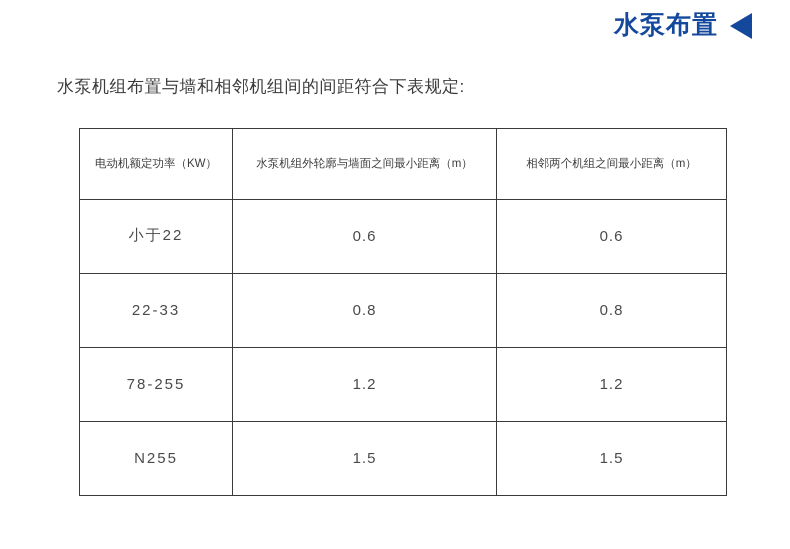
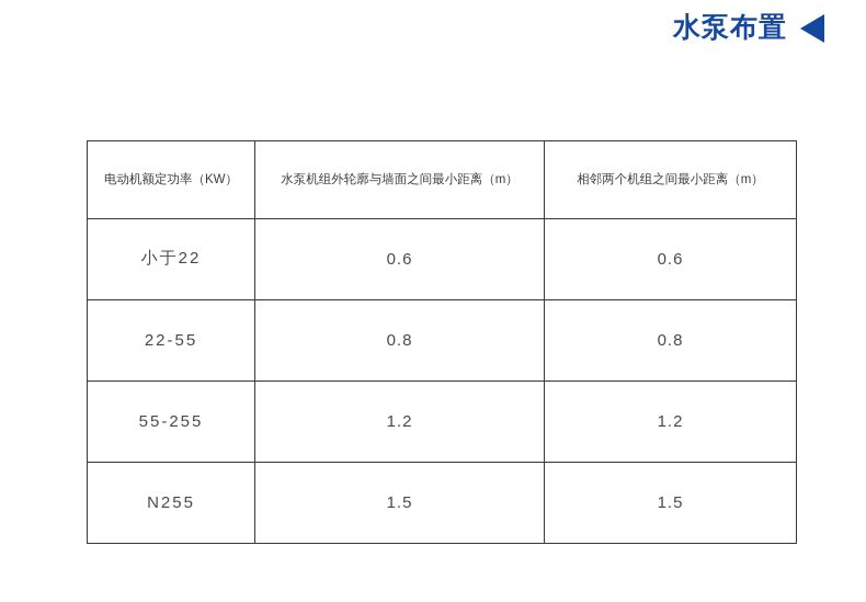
  水泵布置
- 水泵机组布置与墙和相邻机组间的间距符合下表规定:
  电动机额定功率（KW）	水泵机组外轮廓与墙面之间最小距离（m）	相邻两个机组之间最小距离（m）
  小于22	0.6	0.6
- 22-33	0.8	0.8
+ 22-55	0.8	0.8
- 78-255	1.2	1.2
+ 55-255	1.2	1.2
  N255	1.5	1.5
